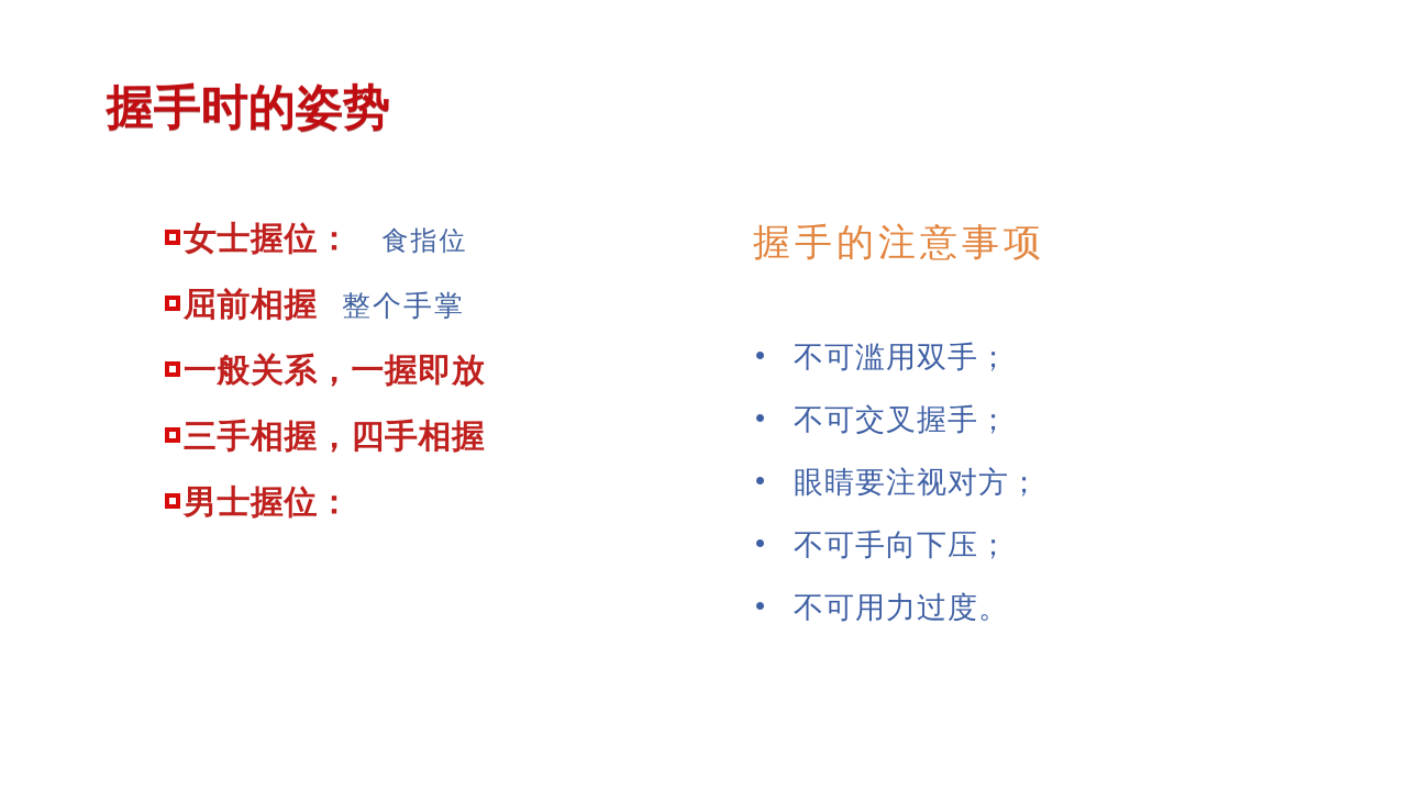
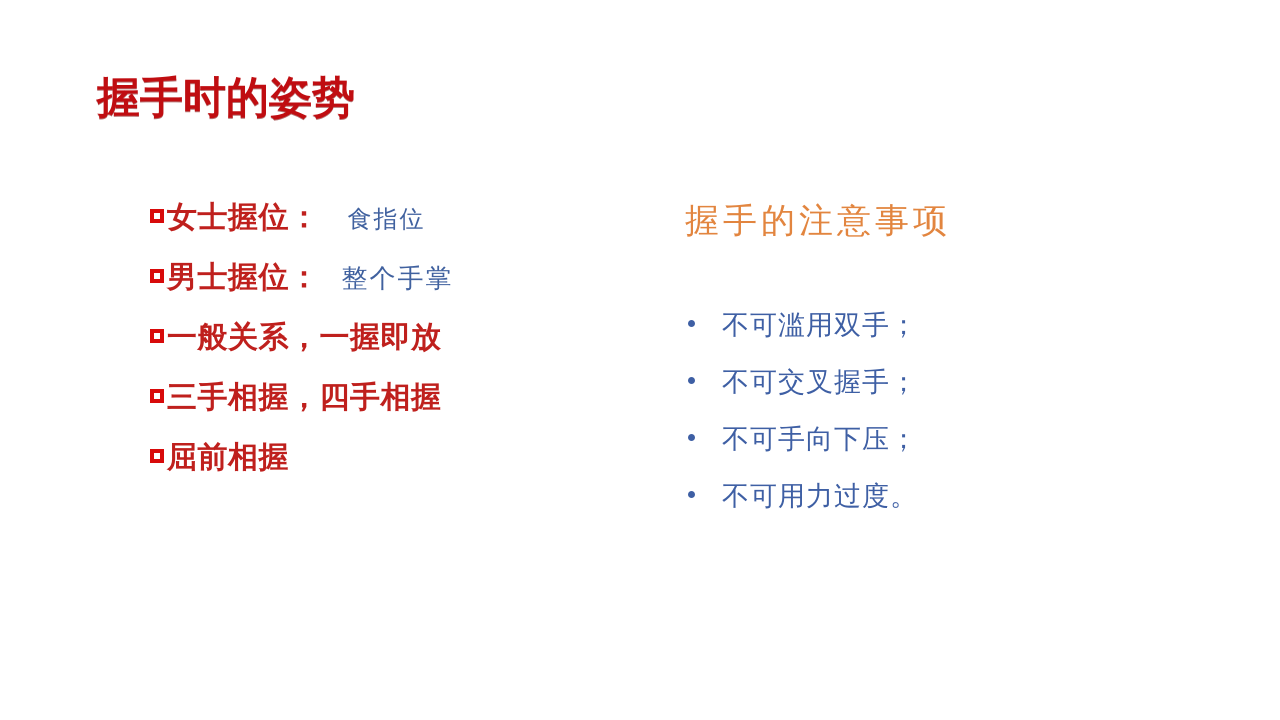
  握手时的姿势
  女士握位：
  食指位
- 屈前相握
+ 男士握位：
  整个手掌
  一般关系，一握即放
  三手相握，四手相握
- 男士握位：
+ 屈前相握
  握手的注意事项
  不可滥用双手；
  不可交叉握手；
- 眼睛要注视对方；
  不可手向下压；
  不可用力过度。
